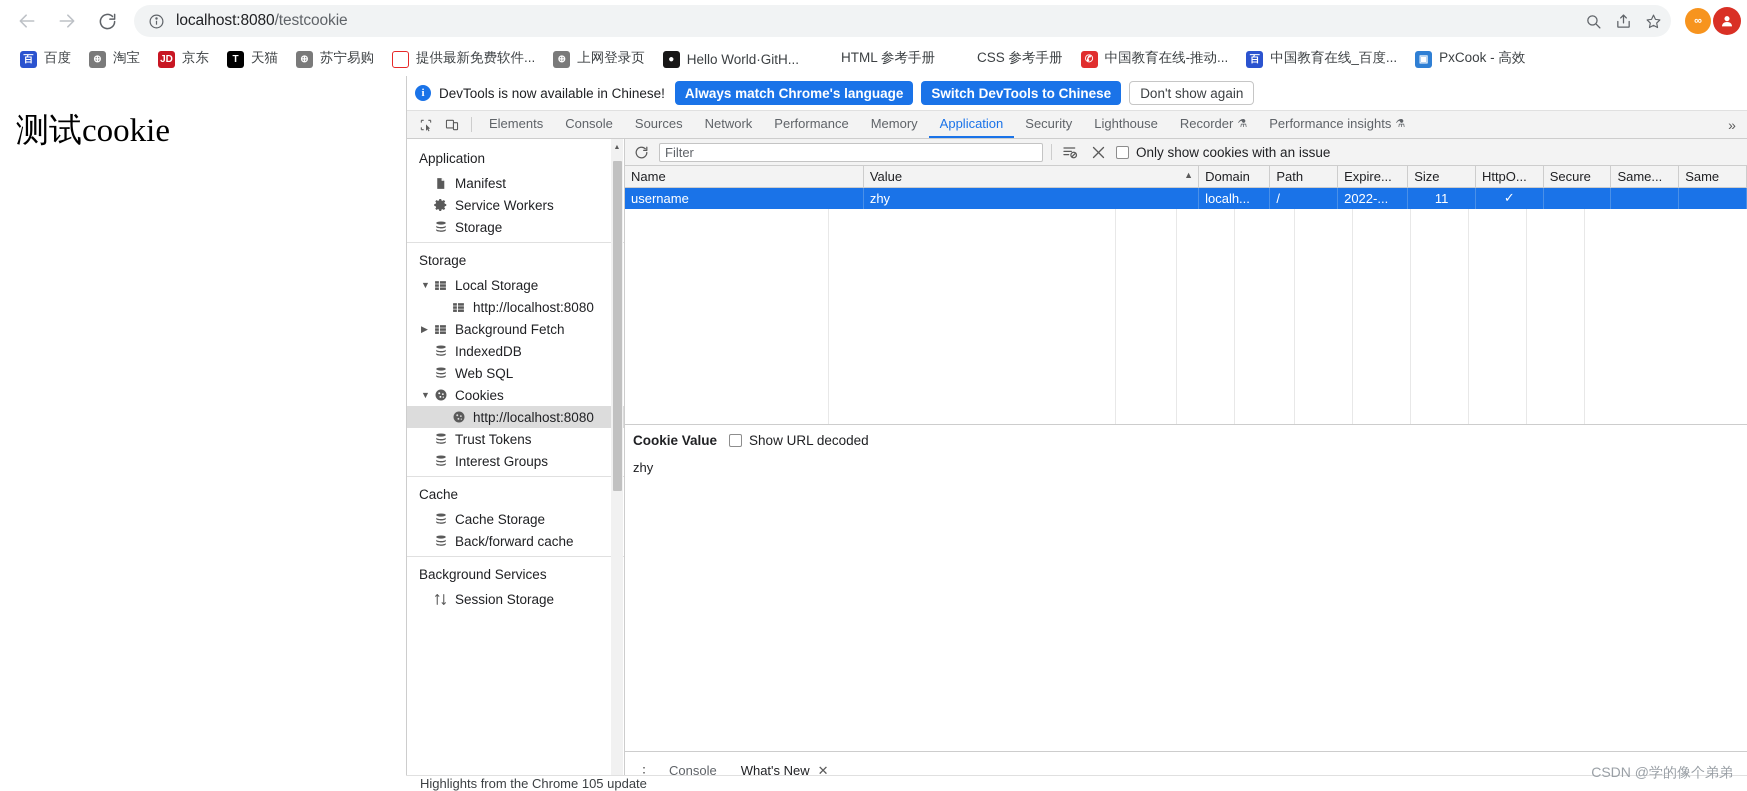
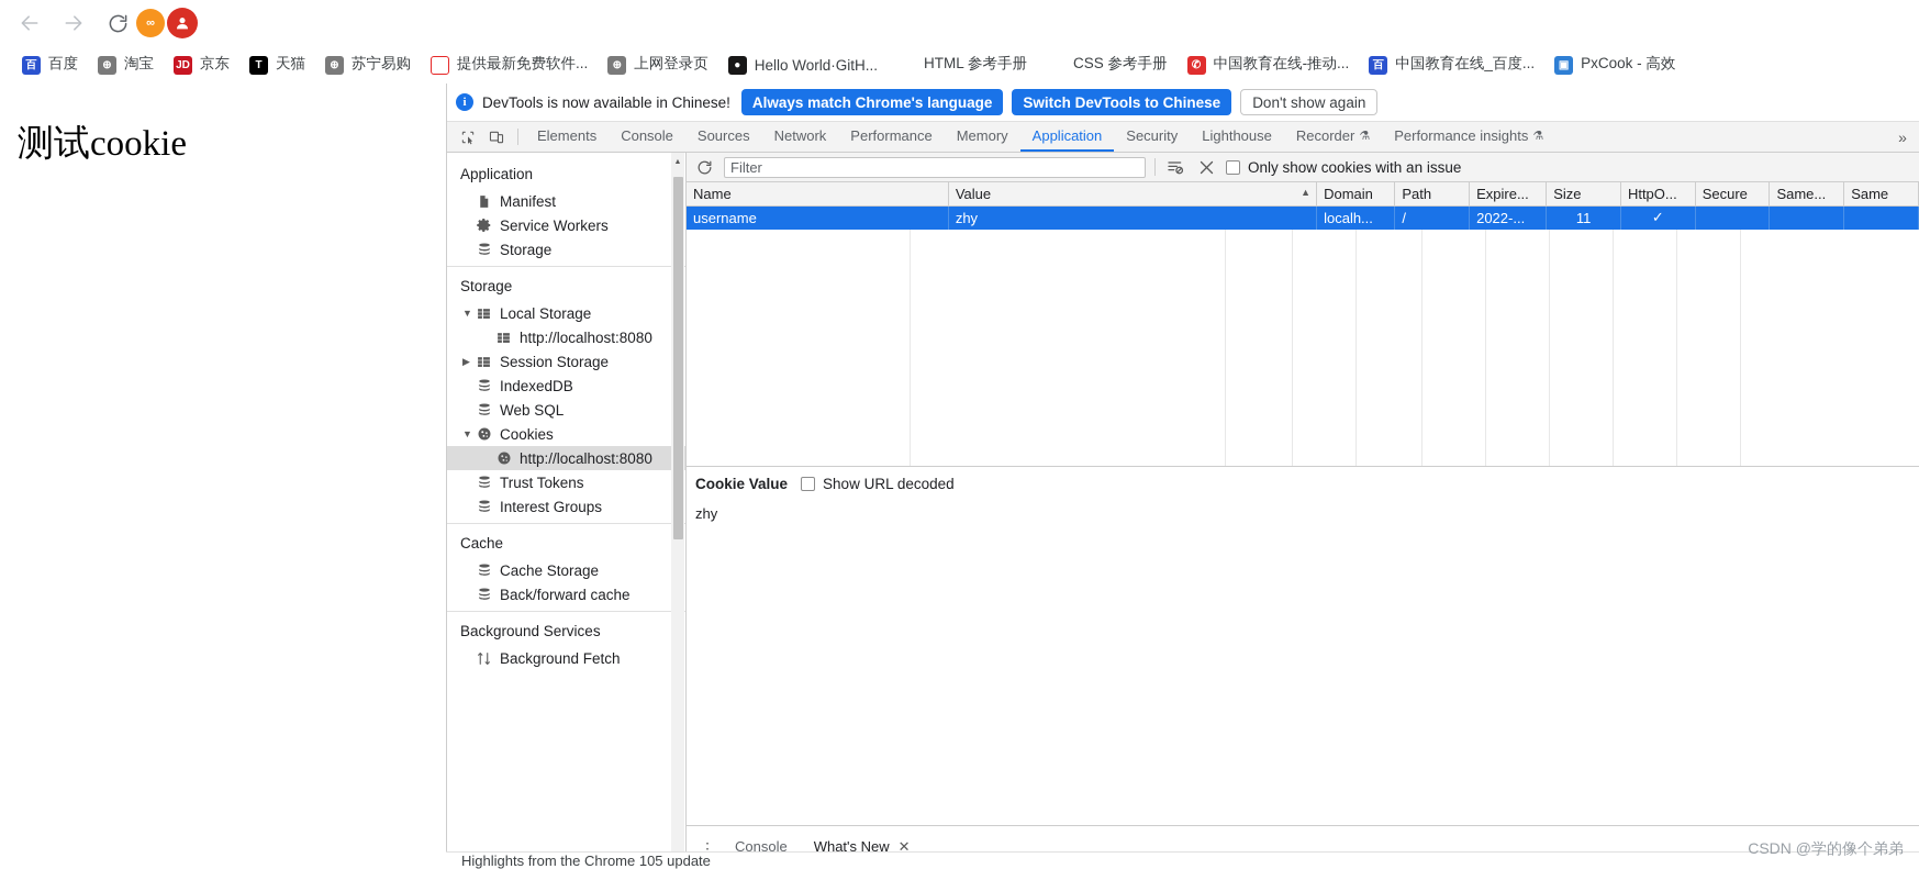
- localhost:8080/testcookie
  ∞
  百
  百度
  ⊕
  淘宝
  JD
  京东
  T
  天猫
  ⊕
  苏宁易购
  提供最新免费软件...
  ⊕
  上网登录页
  ●
  Hello World·GitH...
  HTML 参考手册
  CSS 参考手册
  ✆
  中国教育在线-推动...
  百
  中国教育在线_百度...
  ▣
  PxCook - 高效
  测试cookie
  i
  DevTools is now available in Chinese!
  Always match Chrome's language
  Switch DevTools to Chinese
  Don't show again
  Elements
  Console
  Sources
  Network
  Performance
  Memory
  Application
  Security
  Lighthouse
  Recorder
  ⚗
  Performance insights
  ⚗
  »
  Application
  Manifest
  Service Workers
  Storage
  Storage
  ▼
  Local Storage
  http://localhost:8080
  ▶
- Background Fetch
+ Session Storage
  IndexedDB
  Web SQL
  ▼
  Cookies
  http://localhost:8080
  Trust Tokens
  Interest Groups
  Cache
  Cache Storage
  Back/forward cache
  Background Services
- Session Storage
+ Background Fetch
  Filter
  Only show cookies with an issue
  Name	Value ▲	Domain	Path	Expire...	Size	HttpO...	Secure	Same...	Same
  username	zhy	localh...	/	2022-...	11	✓
  Cookie Value
  Show URL decoded
  zhy
  ⋮
  Console
  What's New
  ✕
  Highlights from the Chrome 105 update
  CSDN @学的像个弟弟
